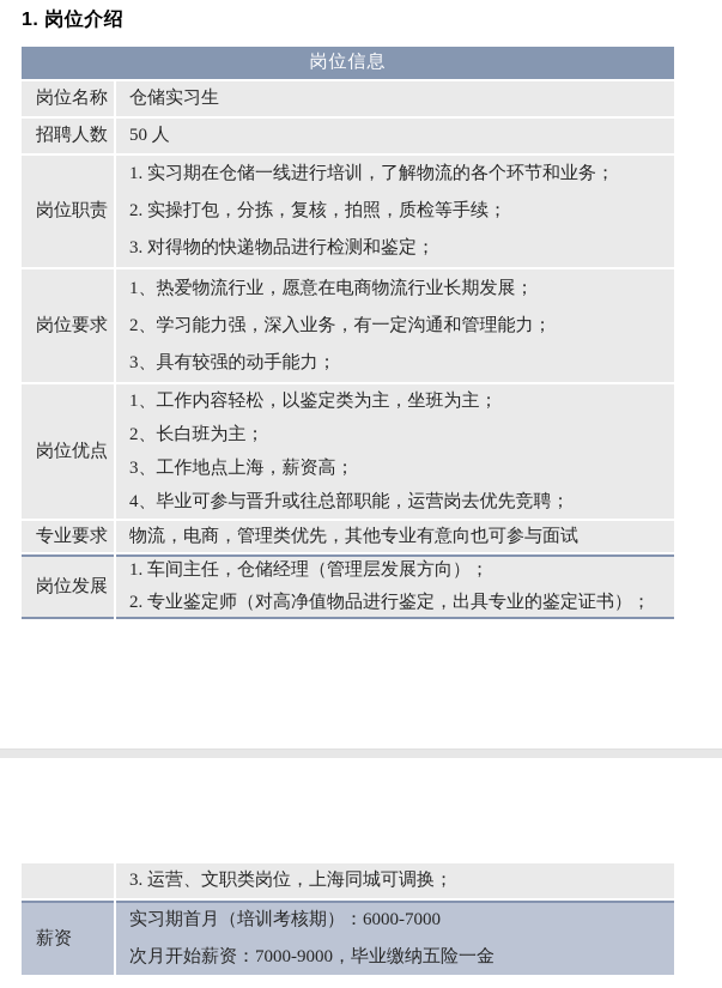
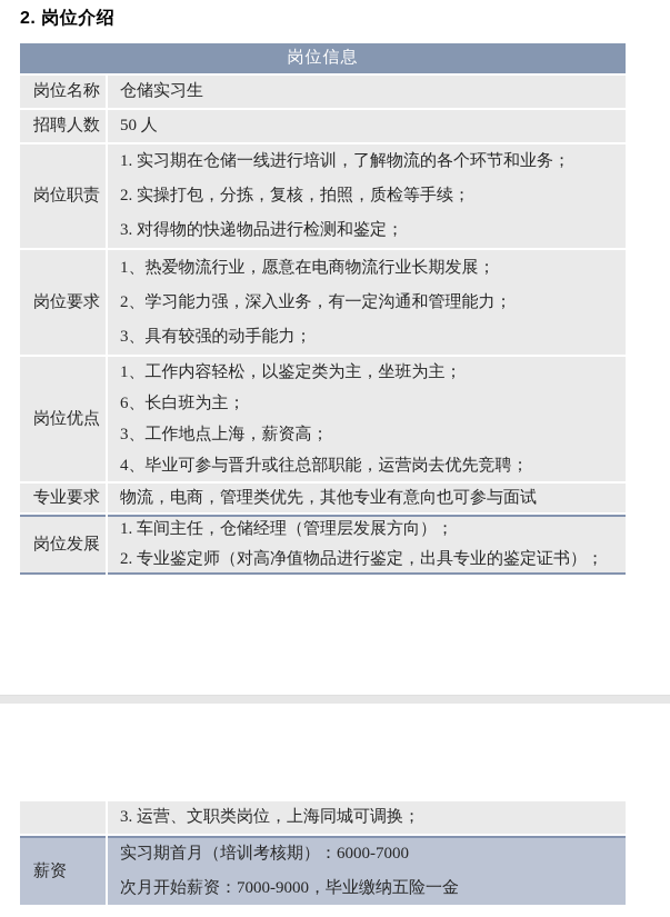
- 1. 岗位介绍
+ 2. 岗位介绍
  岗位信息
  岗位名称
  仓储实习生
  招聘人数
  50 人
  岗位职责
  1. 实习期在仓储一线进行培训，了解物流的各个环节和业务；
  2. 实操打包，分拣，复核，拍照，质检等手续；
  3. 对得物的快递物品进行检测和鉴定；
  岗位要求
  1、热爱物流行业，愿意在电商物流行业长期发展；
  2、学习能力强，深入业务，有一定沟通和管理能力；
  3、具有较强的动手能力；
  岗位优点
  1、工作内容轻松，以鉴定类为主，坐班为主；
- 2、长白班为主；
+ 6、长白班为主；
  3、工作地点上海，薪资高；
  4、毕业可参与晋升或往总部职能，运营岗去优先竞聘；
  专业要求
  物流，电商，管理类优先，其他专业有意向也可参与面试
  岗位发展
  1. 车间主任，仓储经理（管理层发展方向）；
  2. 专业鉴定师（对高净值物品进行鉴定，出具专业的鉴定证书）；
  3. 运营、文职类岗位，上海同城可调换；
  薪资
  实习期首月（培训考核期）：6000-7000
  次月开始薪资：7000-9000，毕业缴纳五险一金
